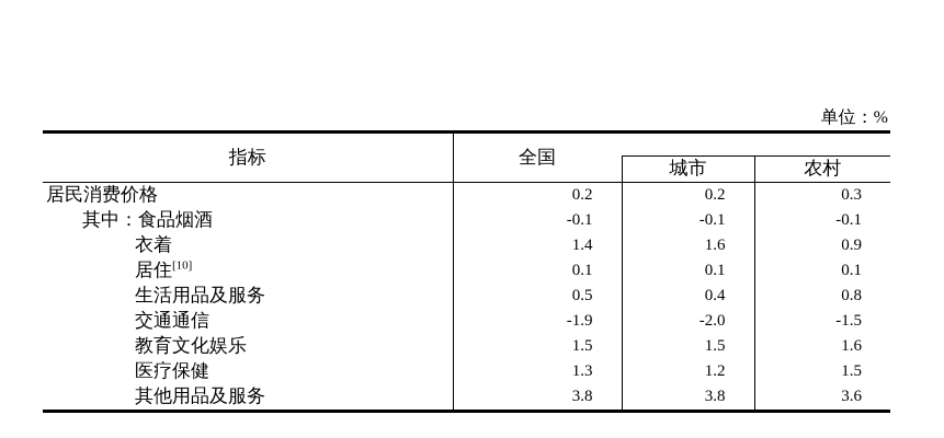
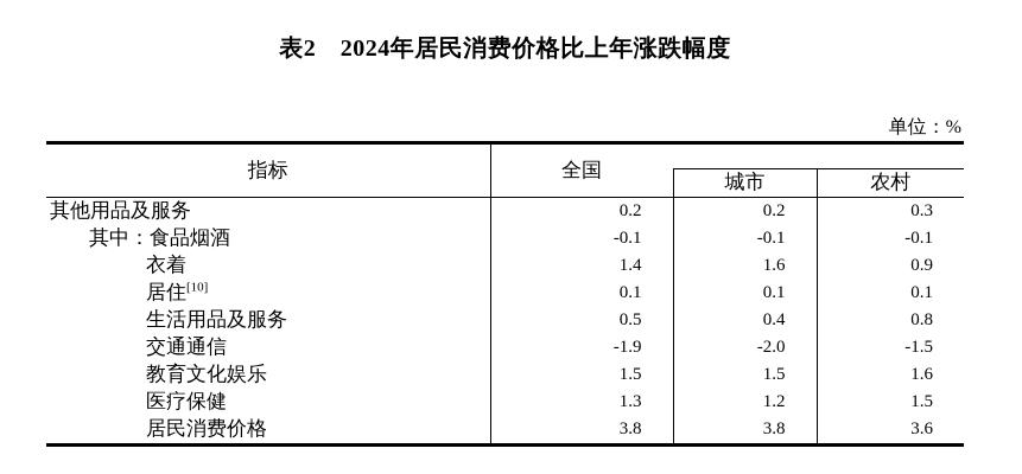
+ 表2 2024年居民消费价格比上年涨跌幅度
  单位：%
  指标	全国
  城市	农村
- 居民消费价格	0.2	0.2	0.3
+ 其他用品及服务	0.2	0.2	0.3
  其中：食品烟酒	-0.1	-0.1	-0.1
  衣着	1.4	1.6	0.9
  居住[10]	0.1	0.1	0.1
  生活用品及服务	0.5	0.4	0.8
  交通通信	-1.9	-2.0	-1.5
  教育文化娱乐	1.5	1.5	1.6
  医疗保健	1.3	1.2	1.5
- 其他用品及服务	3.8	3.8	3.6
+ 居民消费价格	3.8	3.8	3.6
